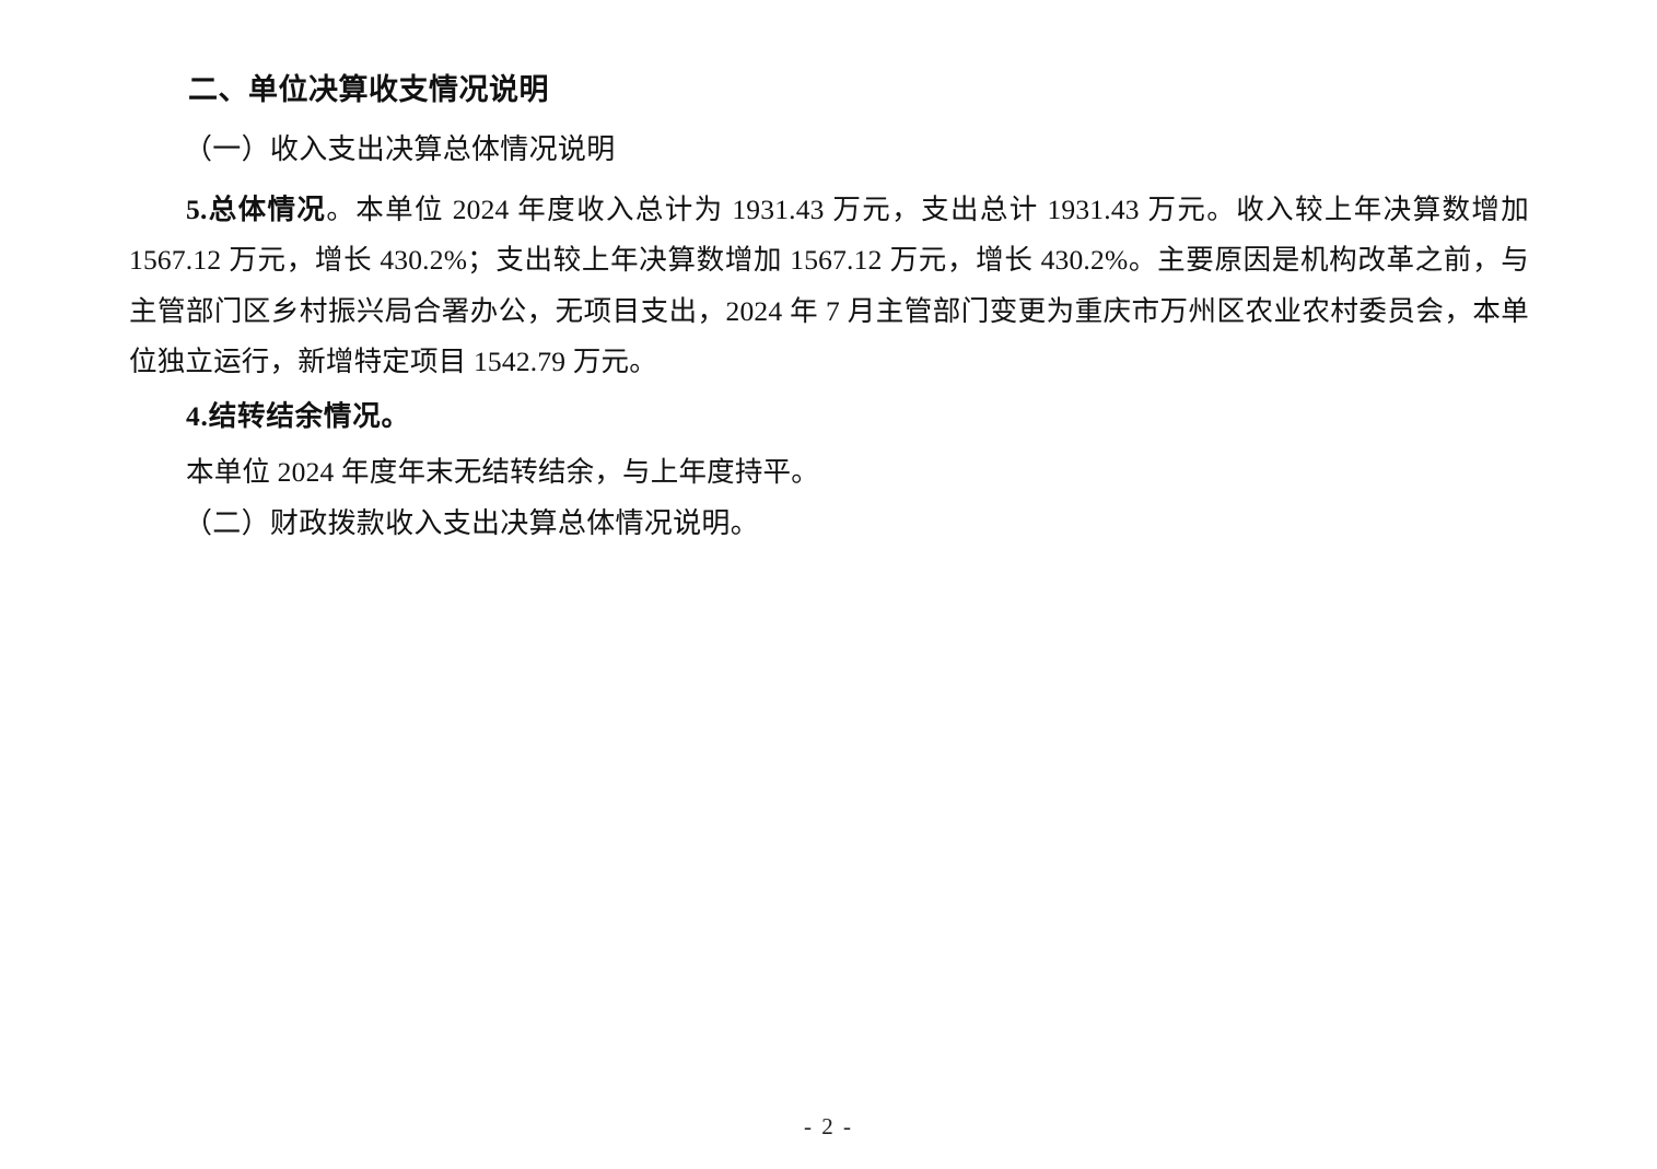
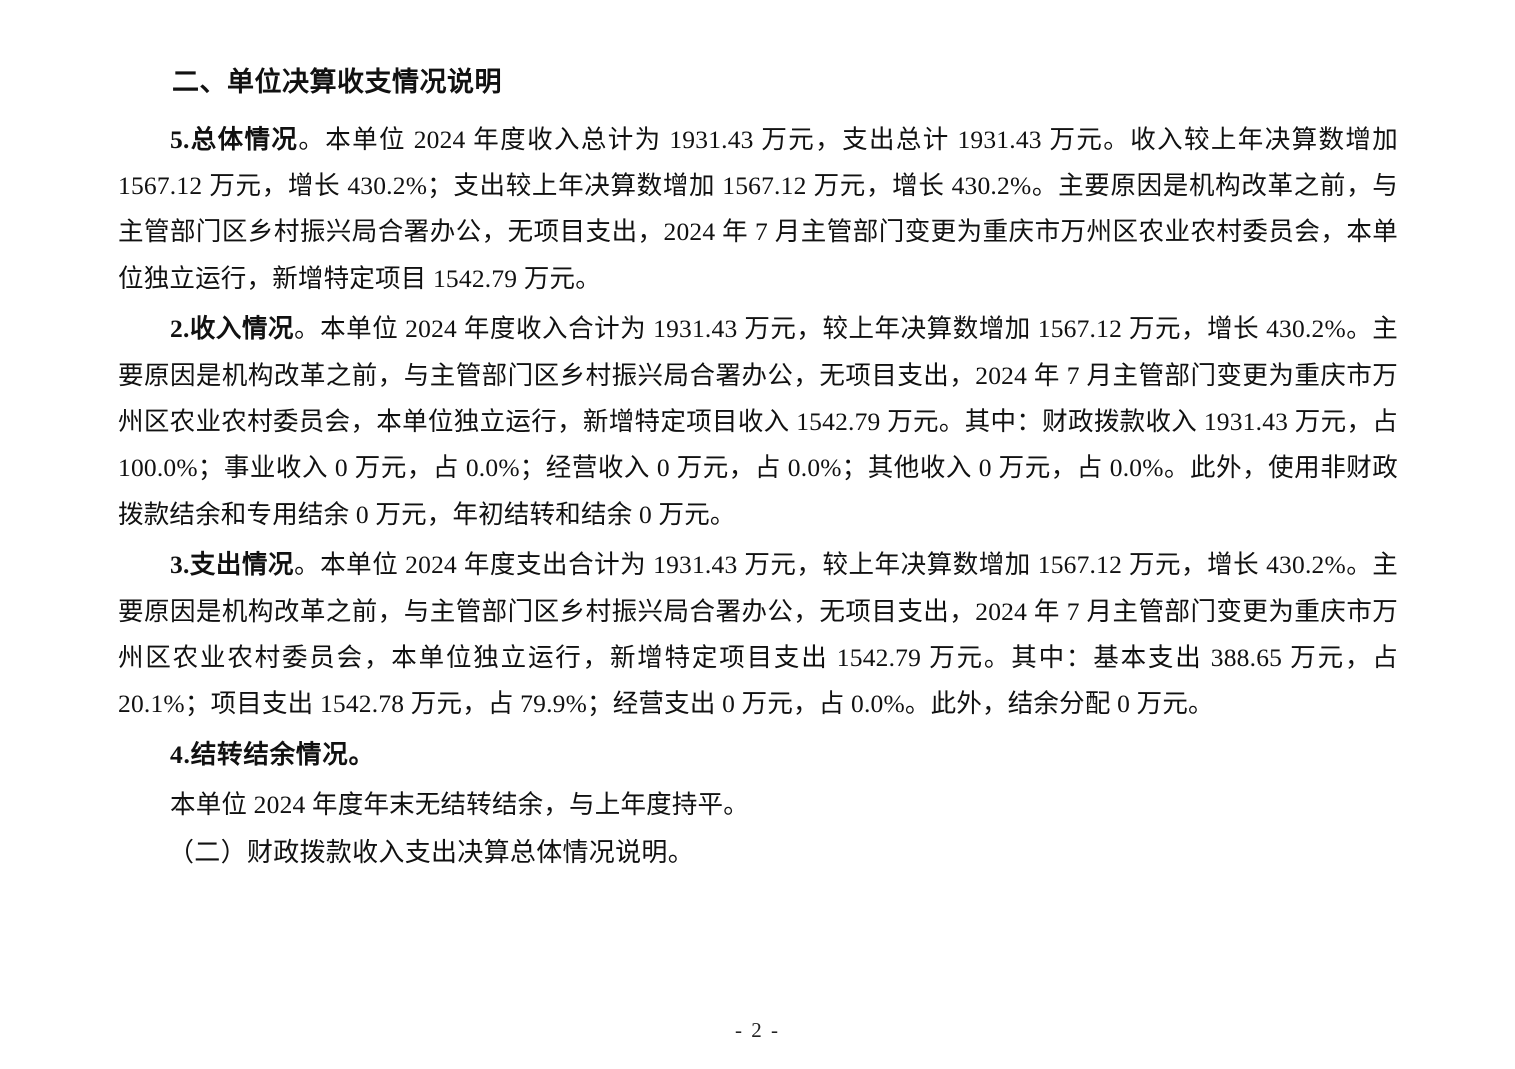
  二、单位决算收支情况说明
- （一）收入支出决算总体情况说明
  5.总体情况。本单位 2024 年度收入总计为 1931.43 万元，支出总计 1931.43 万元。收入较上年决算数增加 1567.12 万元，增长 430.2%；支出较上年决算数增加 1567.12 万元，增长 430.2%。主要原因是机构改革之前，与主管部门区乡村振兴局合署办公，无项目支出，2024 年 7 月主管部门变更为重庆市万州区农业农村委员会，本单位独立运行，新增特定项目 1542.79 万元。
+ 2.收入情况。本单位 2024 年度收入合计为 1931.43 万元，较上年决算数增加 1567.12 万元，增长 430.2%。主要原因是机构改革之前，与主管部门区乡村振兴局合署办公，无项目支出，2024 年 7 月主管部门变更为重庆市万州区农业农村委员会，本单位独立运行，新增特定项目收入 1542.79 万元。其中：财政拨款收入 1931.43 万元，占 100.0%；事业收入 0 万元，占 0.0%；经营收入 0 万元，占 0.0%；其他收入 0 万元，占 0.0%。此外，使用非财政拨款结余和专用结余 0 万元，年初结转和结余 0 万元。
+ 3.支出情况。本单位 2024 年度支出合计为 1931.43 万元，较上年决算数增加 1567.12 万元，增长 430.2%。主要原因是机构改革之前，与主管部门区乡村振兴局合署办公，无项目支出，2024 年 7 月主管部门变更为重庆市万州区农业农村委员会，本单位独立运行，新增特定项目支出 1542.79 万元。其中：基本支出 388.65 万元，占 20.1%；项目支出 1542.78 万元，占 79.9%；经营支出 0 万元，占 0.0%。此外，结余分配 0 万元。
  4.结转结余情况。
  本单位 2024 年度年末无结转结余，与上年度持平。
  （二）财政拨款收入支出决算总体情况说明。
  - 2 -
